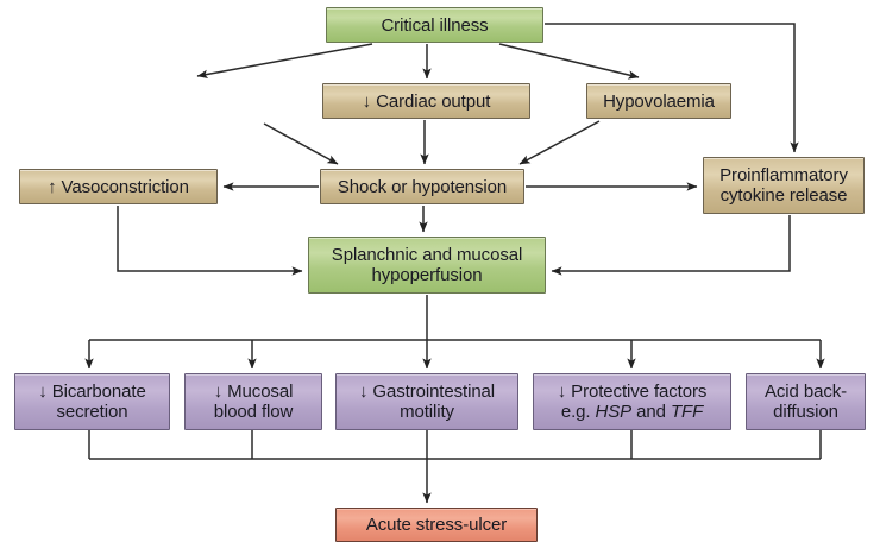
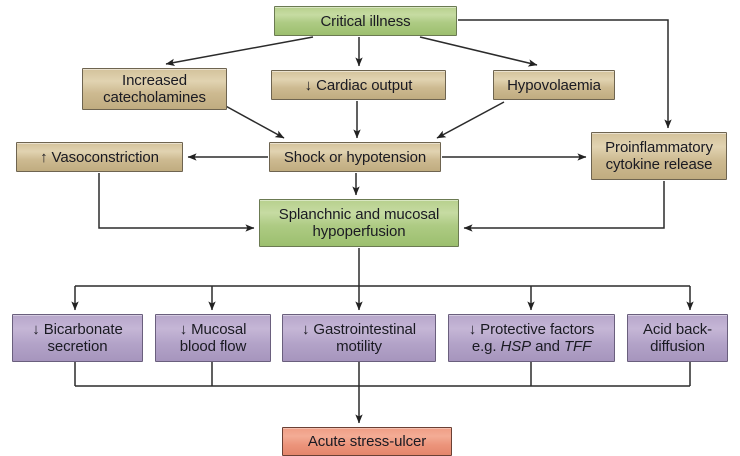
  Critical illness
+ Increased
+ catecholamines
  ↓ Cardiac output
  Hypovolaemia
  ↑ Vasoconstriction
  Shock or hypotension
  Proinflammatory
  cytokine release
  Splanchnic and mucosal
  hypoperfusion
  ↓ Bicarbonate
  secretion
  ↓ Mucosal
  blood flow
  ↓ Gastrointestinal
  motility
  ↓ Protective factors
  e.g. HSP and TFF
  Acid back-
  diffusion
  Acute stress-ulcer
